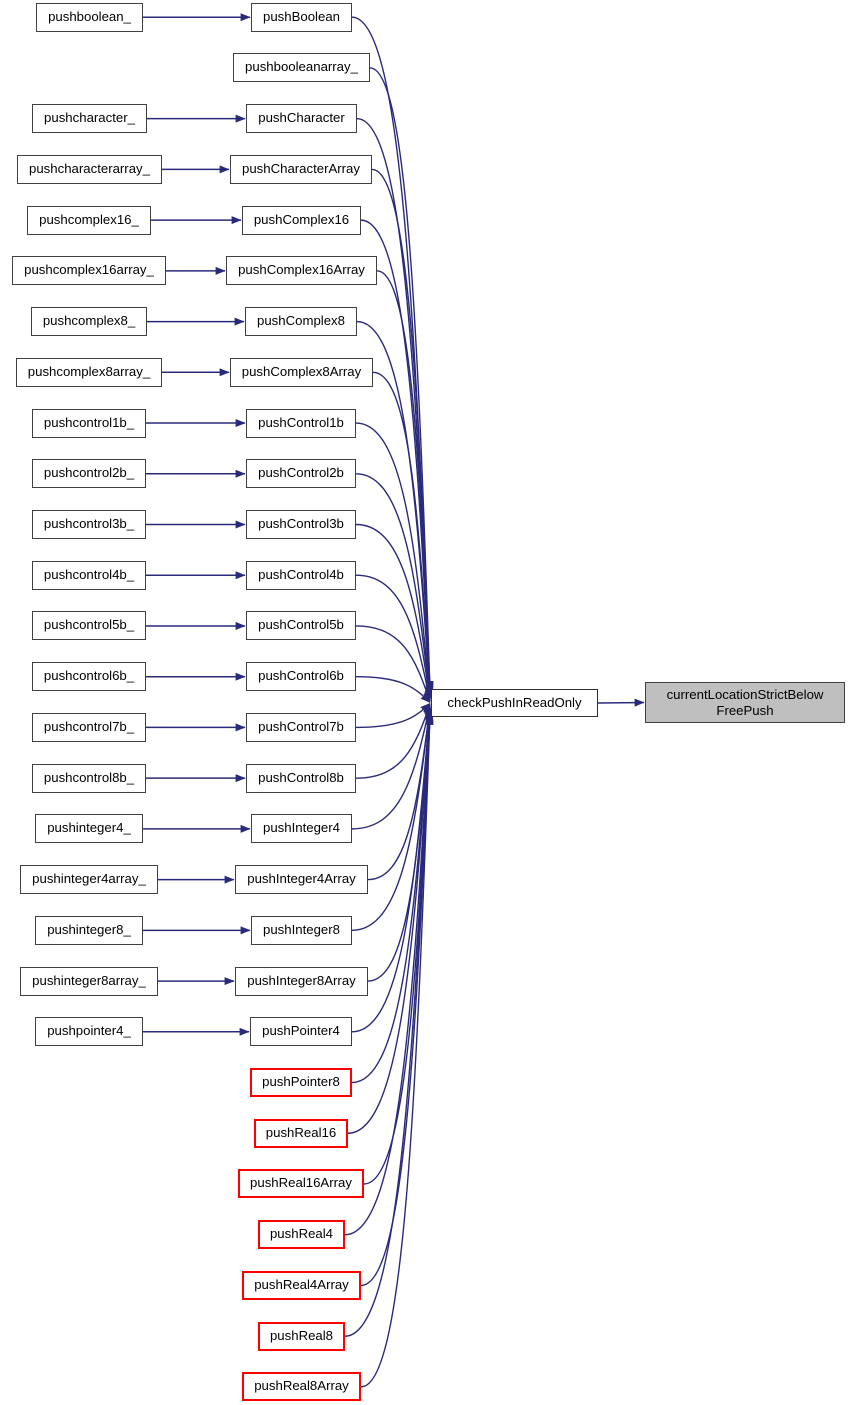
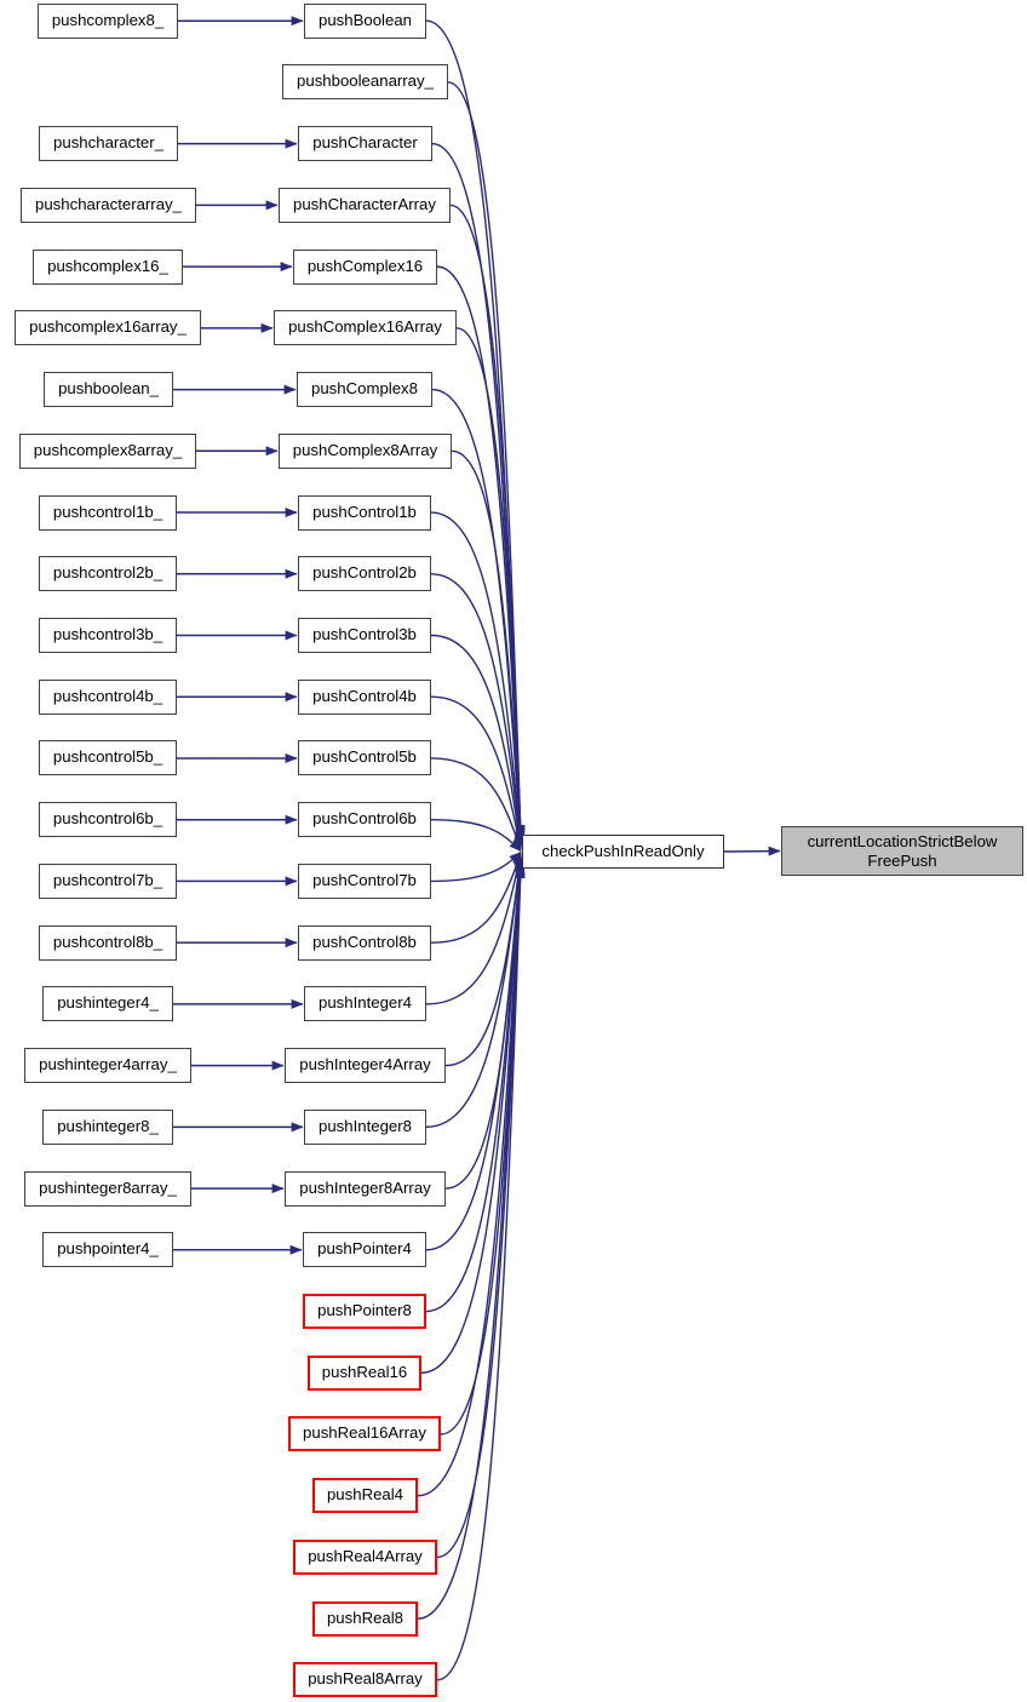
- pushboolean_
+ pushcomplex8_
  pushBoolean
  pushbooleanarray_
  pushcharacter_
  pushCharacter
  pushcharacterarray_
  pushCharacterArray
  pushcomplex16_
  pushComplex16
  pushcomplex16array_
  pushComplex16Array
- pushcomplex8_
+ pushboolean_
  pushComplex8
  pushcomplex8array_
  pushComplex8Array
  pushcontrol1b_
  pushControl1b
  pushcontrol2b_
  pushControl2b
  pushcontrol3b_
  pushControl3b
  pushcontrol4b_
  pushControl4b
  pushcontrol5b_
  pushControl5b
  pushcontrol6b_
  pushControl6b
  pushcontrol7b_
  pushControl7b
  pushcontrol8b_
  pushControl8b
  pushinteger4_
  pushInteger4
  pushinteger4array_
  pushInteger4Array
  pushinteger8_
  pushInteger8
  pushinteger8array_
  pushInteger8Array
  pushpointer4_
  pushPointer4
  pushPointer8
  pushReal16
  pushReal16Array
  pushReal4
  pushReal4Array
  pushReal8
  pushReal8Array
  checkPushInReadOnly
  currentLocationStrictBelow
  FreePush
